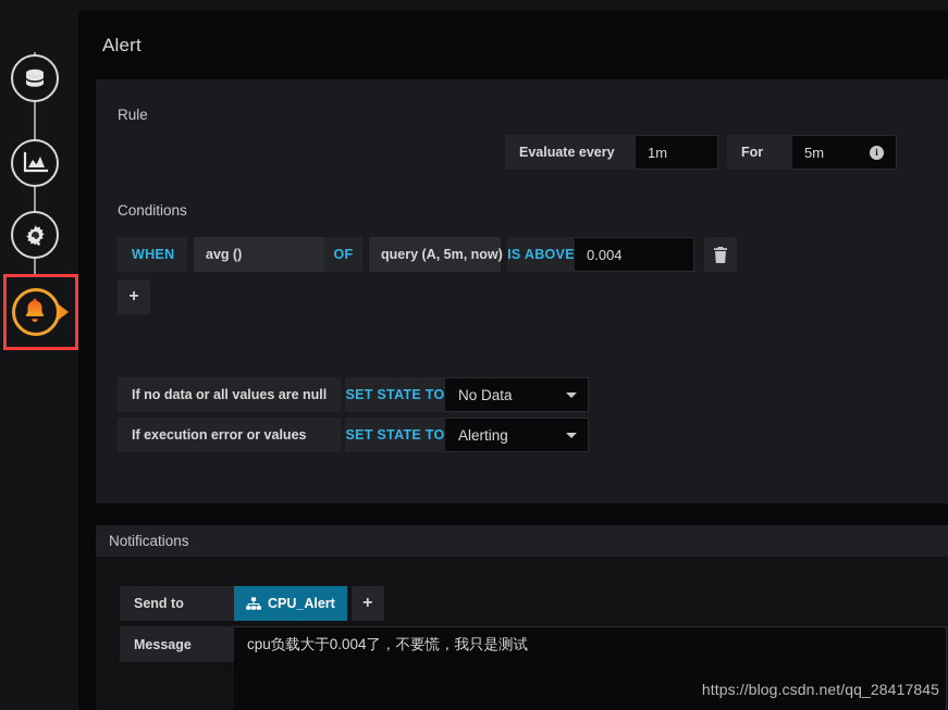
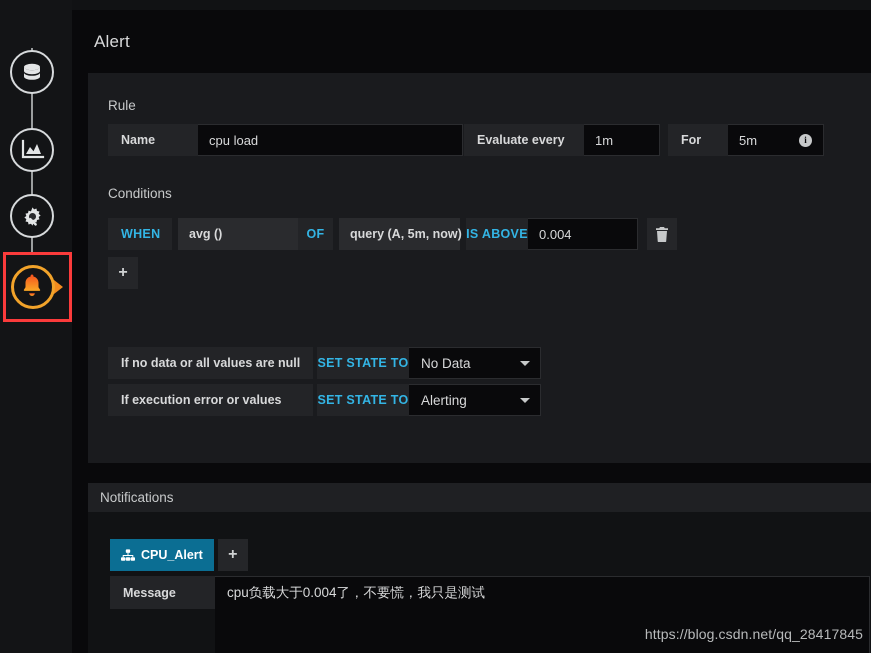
  Alert
  Rule
+ Name
+ cpu load
  Evaluate every
  1m
  For
  5m
  i
  Conditions
  WHEN
  avg ()
  OF
  query (A, 5m, now)
  IS ABOVE
  0.004
  +
  If no data or all values are null
  SET STATE TO
  No Data
  If execution error or values
  SET STATE TO
  Alerting
  Notifications
- Send to
  CPU_Alert
  +
  Message
  cpu负载大于0.004了，不要慌，我只是测试
  https://blog.csdn.net/qq_28417845
